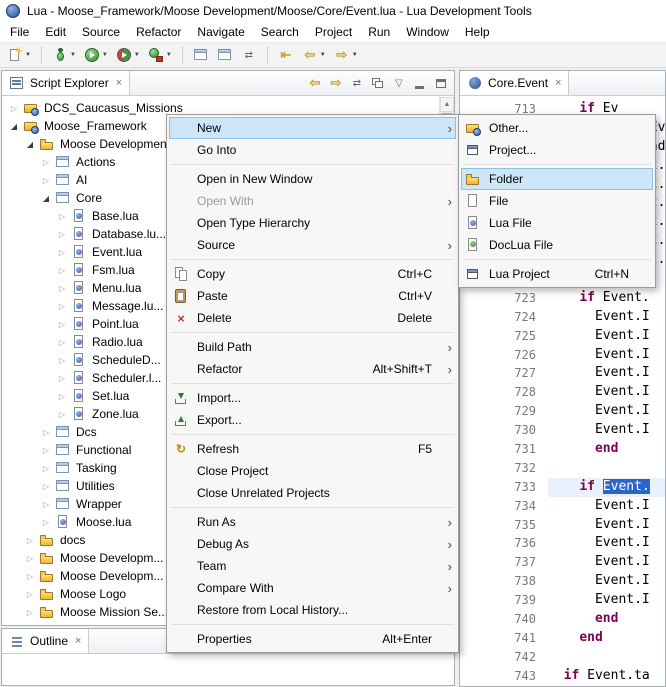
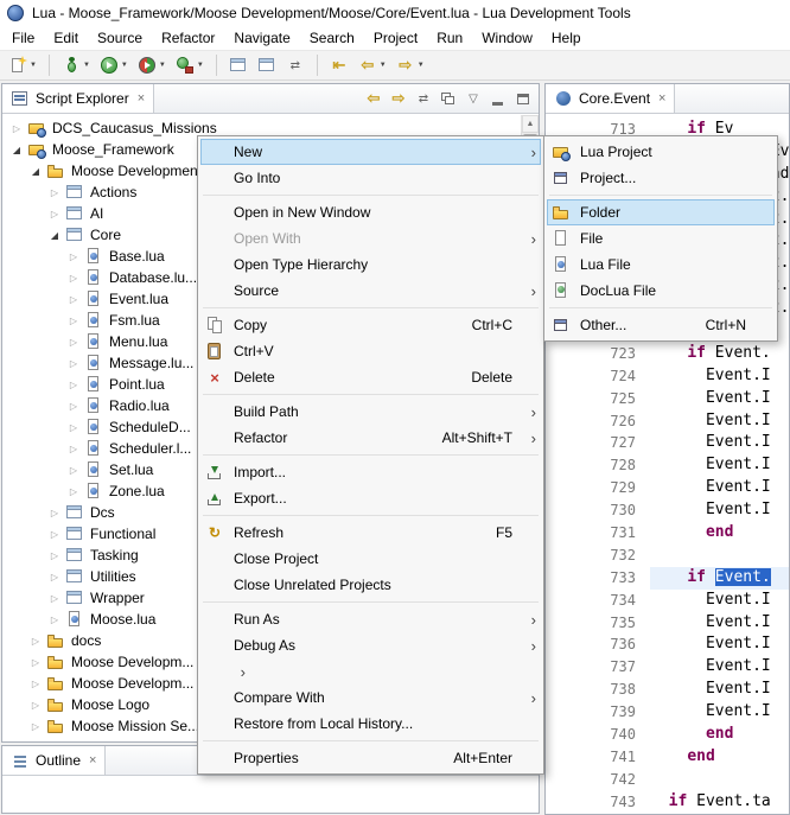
  Lua - Moose_Framework/Moose Development/Moose/Core/Event.lua - Lua Development Tools
  File
  Edit
  Source
  Refactor
  Navigate
  Search
  Project
  Run
  Window
  Help
  ⇄
  ⇤
  ⇦
  ⇨
  Script Explorer
  ×
  ⇦
  ⇨
  ⇄
  ▽
  ▷
  DCS_Caucasus_Missions
  ◢
  Moose_Framework
  ◢
  Moose Developmen
  ▷
  Actions
  ▷
  AI
  ◢
  Core
  ▷
  Base.lua
  ▷
  Database.lu...
  ▷
  Event.lua
  ▷
  Fsm.lua
  ▷
  Menu.lua
  ▷
  Message.lu...
  ▷
  Point.lua
  ▷
  Radio.lua
  ▷
  ScheduleD...
  ▷
  Scheduler.l...
  ▷
  Set.lua
  ▷
  Zone.lua
  ▷
  Dcs
  ▷
  Functional
  ▷
  Tasking
  ▷
  Utilities
  ▷
  Wrapper
  ▷
  Moose.lua
  ▷
  docs
  ▷
  Moose Developm...
  ▷
  Moose Developm...
  ▷
  Moose Logo
  ▷
  Moose Mission Se..
  Outline
  ×
  Core.Event
  ×
  713
  if Ev
  723
  if Event.
  724
  Event.I
  725
  Event.I
  726
  Event.I
  727
  Event.I
  728
  Event.I
  729
  Event.I
  730
  Event.I
  731
  end
  732
  733
  if Event.
  734
  Event.I
  735
  Event.I
  736
  Event.I
  737
  Event.I
  738
  Event.I
  739
  Event.I
  740
  end
  741
  end
  742
  743
  if Event.ta
  New
  ›
  Go Into
  Open in New Window
  Open With
  ›
  Open Type Hierarchy
  Source
  ›
  Copy
  Ctrl+C
- Paste
  Ctrl+V
  ×
  Delete
  Delete
  Build Path
  ›
  Refactor
  Alt+Shift+T
  ›
  Import...
  Export...
  ↻
  Refresh
  F5
  Close Project
  Close Unrelated Projects
  Run As
  ›
  Debug As
  ›
- Team
  ›
  Compare With
  ›
  Restore from Local History...
  Properties
  Alt+Enter
- Other...
+ Lua Project
  Project...
  Folder
  File
  Lua File
  DocLua File
- Lua Project
+ Other...
  Ctrl+N
